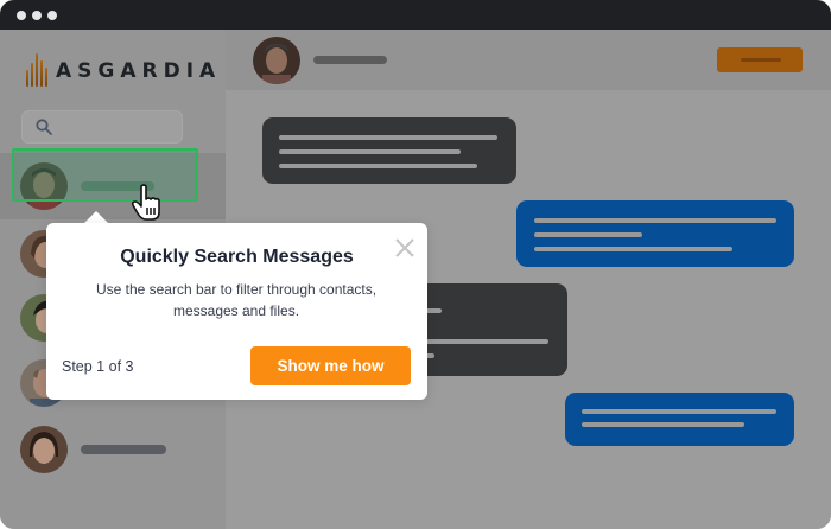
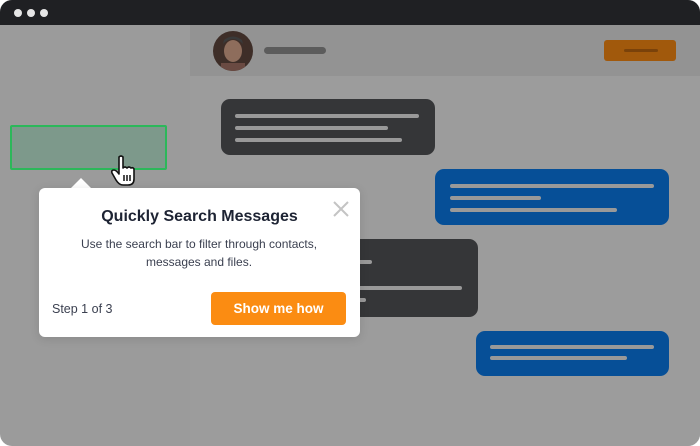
- ASGARDIA
  Quickly Search Messages
  Use the search bar to filter through contacts, messages and files.
  Step 1 of 3
  Show me how
